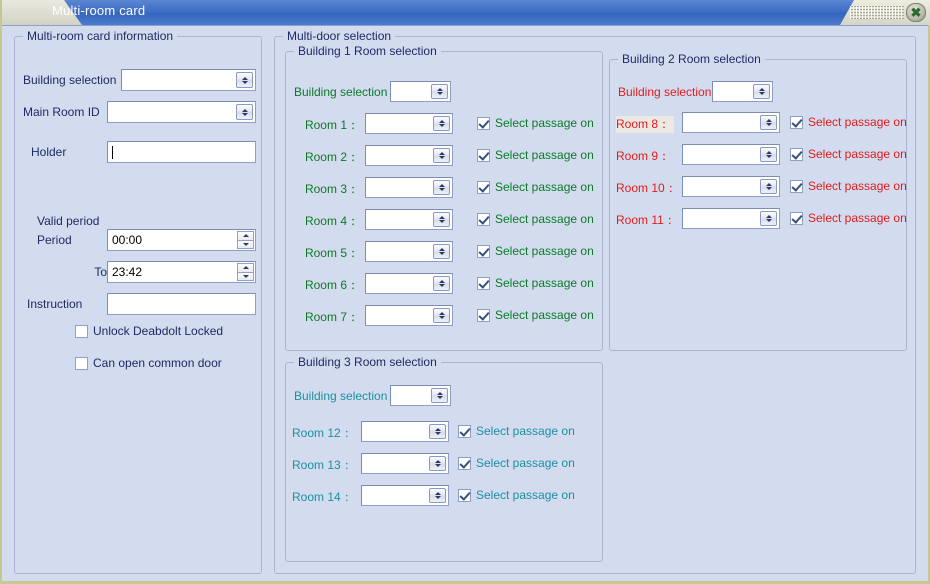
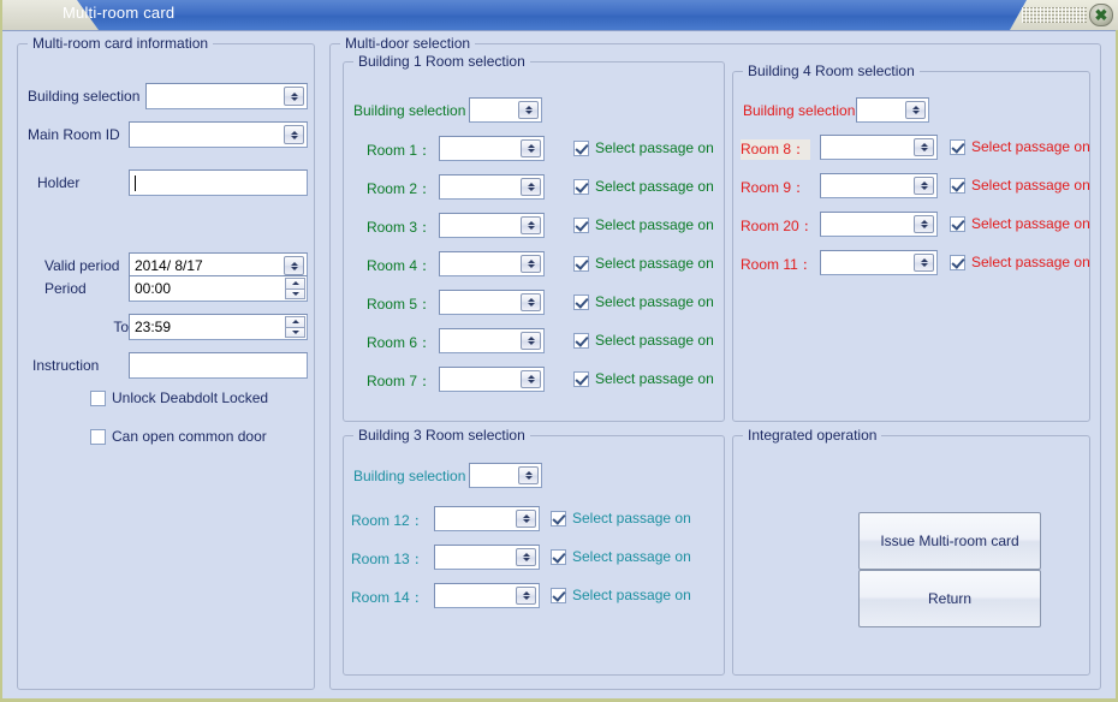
  Multi-room card
  ✖
  Multi-room card information
  Building selection
  Main Room ID
  Holder
  Valid period
+ 2014/ 8/17
  Period
  00:00
  To
- 23:42
+ 23:59
  Instruction
  Unlock Deabdolt Locked
  Can open common door
  Multi-door selection
  Building 1 Room selection
  Building selection
  Room 1：
  Select passage on
  Room 2：
  Select passage on
  Room 3：
  Select passage on
  Room 4：
  Select passage on
  Room 5：
  Select passage on
  Room 6：
  Select passage on
  Room 7：
  Select passage on
- Building 2 Room selection
+ Building 4 Room selection
  Building selection
  Room 8：
  Select passage on
  Room 9：
  Select passage on
- Room 10：
+ Room 20：
  Select passage on
  Room 11：
  Select passage on
  Building 3 Room selection
  Building selection
  Room 12：
  Select passage on
  Room 13：
  Select passage on
  Room 14：
  Select passage on
+ Integrated operation
+ Issue Multi-room card
+ Return
